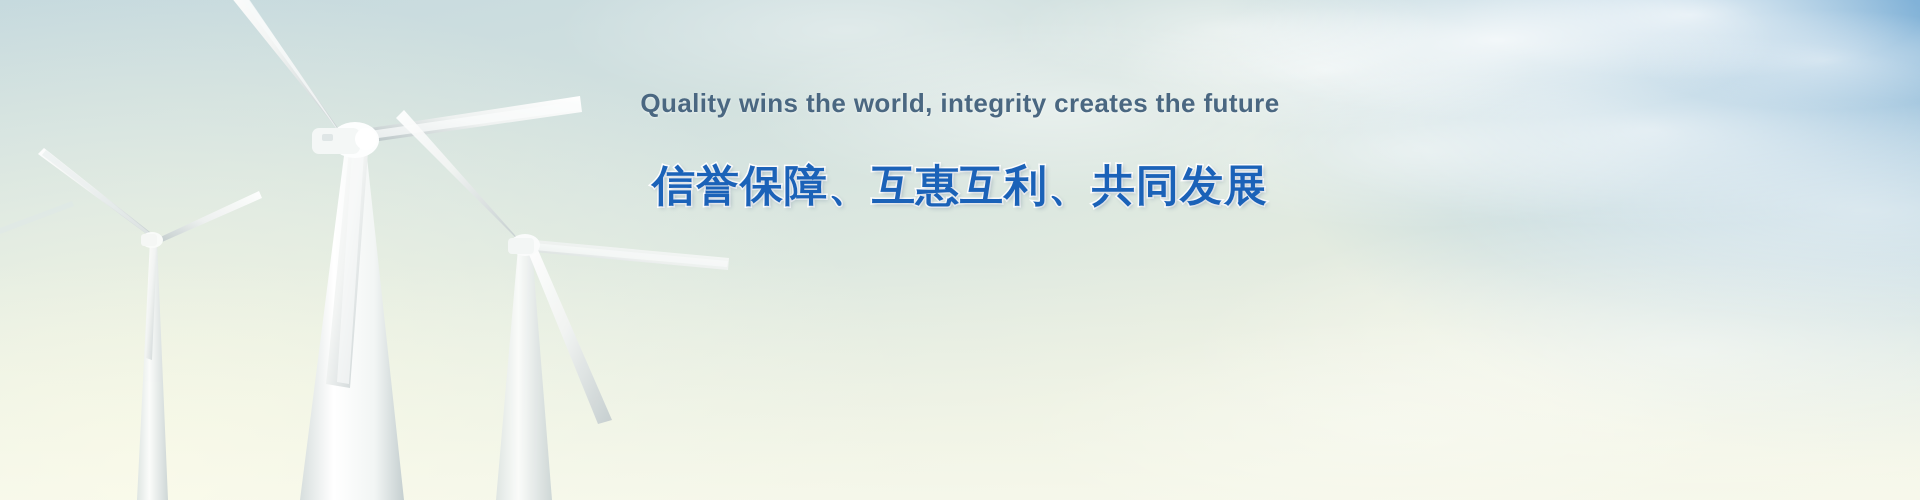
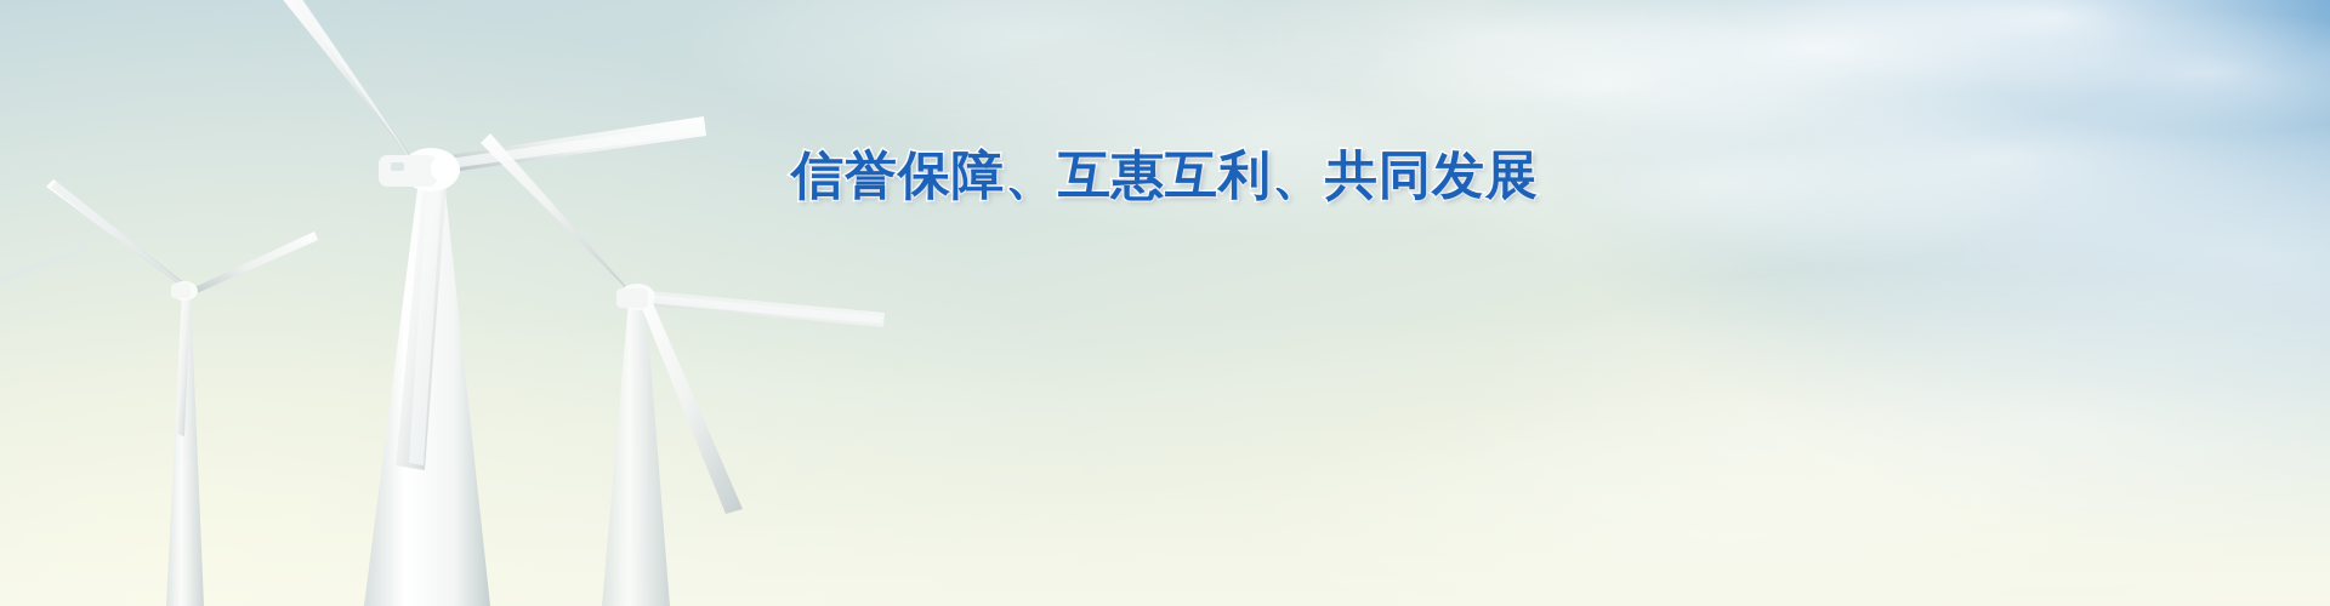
- Quality wins the world, integrity creates the future
  信誉保障、互惠互利、共同发展
